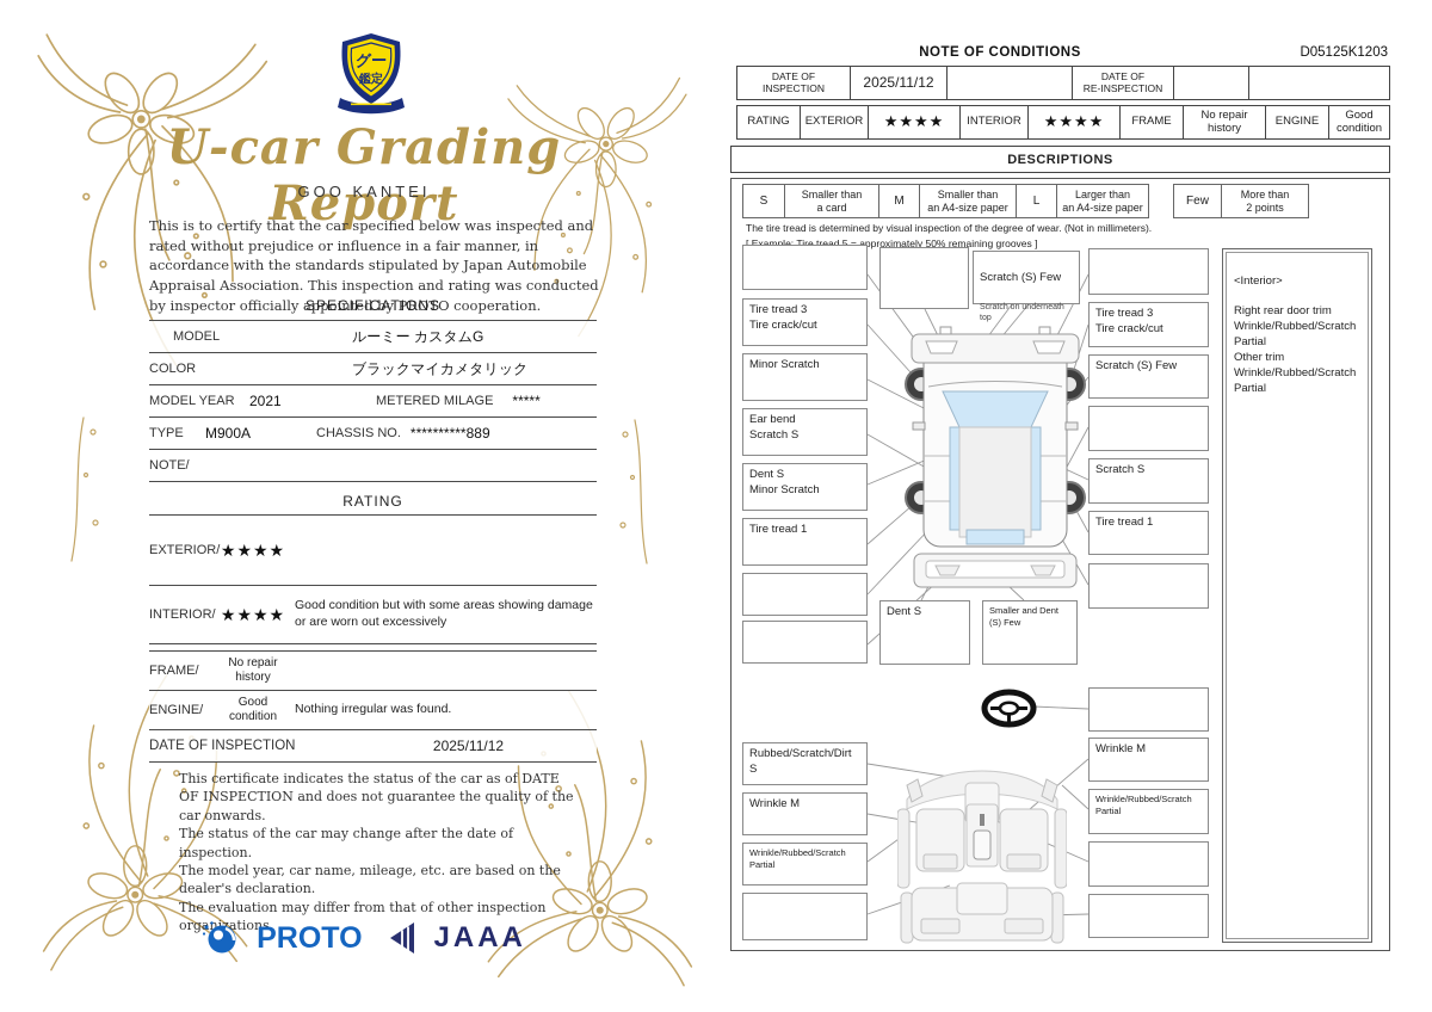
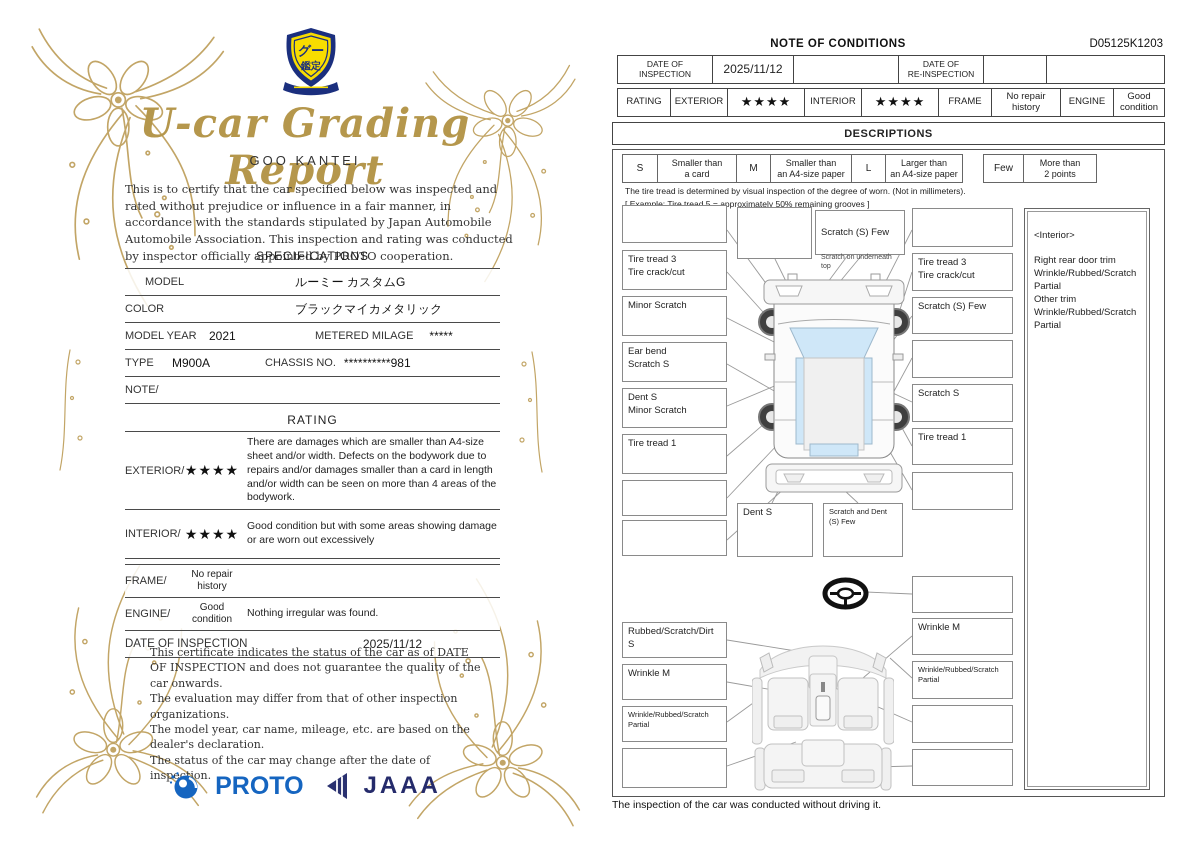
  グー
  鑑定
  U-car Grading Report
  GOO KANTEI
- This is to certify that the car specified below was inspected and rated without prejudice or influence in a fair manner, in accordance with the standards stipulated by Japan Automobile Appraisal Association. This inspection and rating was conducted by inspector officially appointed by PROTO cooperation.
+ This is to certify that the car specified below was inspected and rated without prejudice or influence in a fair manner, in accordance with the standards stipulated by Japan Automobile Automobile Association. This inspection and rating was conducted by inspector officially appointed by PROTO cooperation.
  SPECIFICATIONS
  MODEL
  ルーミー カスタムG
  COLOR
  ブラックマイカメタリック
  MODEL YEAR
  2021
  METERED MILAGE
  *****
  TYPE
  M900A
  CHASSIS NO.
- **********889
+ **********981
  NOTE/
  RATING
  EXTERIOR/
  ★★★★
+ There are damages which are smaller than A4-size sheet and/or width. Defects on the bodywork due to repairs and/or damages smaller than a card in length and/or width can be seen on more than 4 areas of the bodywork.
  INTERIOR/
  ★★★★
  Good condition but with some areas showing damage or are worn out excessively
  FRAME/
  No repair
  history
  ENGINE/
  Good
  condition
  Nothing irregular was found.
  DATE OF INSPECTION
  2025/11/12
  This certificate indicates the status of the car as of DATE OF INSPECTION and does not guarantee the quality of the car onwards.
- The status of the car may change after the date of inspection.
+ The evaluation may differ from that of other inspection organizations.
  The model year, car name, mileage, etc. are based on the dealer's declaration.
- The evaluation may differ from that of other inspection organizations.
+ The status of the car may change after the date of inspection.
  PROTO
  JAAA
  NOTE OF CONDITIONS
  D05125K1203
  DATE OF
  INSPECTION
  2025/11/12
  DATE OF
  RE-INSPECTION
  RATING
  EXTERIOR
  ★★★★
  INTERIOR
  ★★★★
  FRAME
  No repair
  history
  ENGINE
  Good
  condition
  DESCRIPTIONS
  S
  Smaller than
  a card
  M
  Smaller than
  an A4-size paper
  L
  Larger than
  an A4-size paper
  Few
  More than
  2 points
- The tire tread is determined by visual inspection of the degree of wear. (Not in millimeters).
+ The tire tread is determined by visual inspection of the degree of worn. (Not in millimeters).
  [ Example: Tire tread 5 = approximately 50% remaining grooves ]
  Tire tread 3
  Tire crack/cut
  Minor Scratch
  Ear bend
  Scratch S
  Dent S
  Minor Scratch
  Tire tread 1
  Scratch (S) Few
  Dent S
- Smaller and Dent (S) Few
+ Scratch and Dent (S) Few
  Tire tread 3
  Tire crack/cut
  Scratch (S) Few
  Scratch S
  Tire tread 1
  Rubbed/Scratch/Dirt S
  Wrinkle M
  Wrinkle/Rubbed/Scratch Partial
  Wrinkle M
  Wrinkle/Rubbed/Scratch Partial
  <Interior>
  Right rear door trim
  Wrinkle/Rubbed/Scratch
  Partial
  Other trim
  Wrinkle/Rubbed/Scratch
  Partial
+ The inspection of the car was conducted without driving it.
